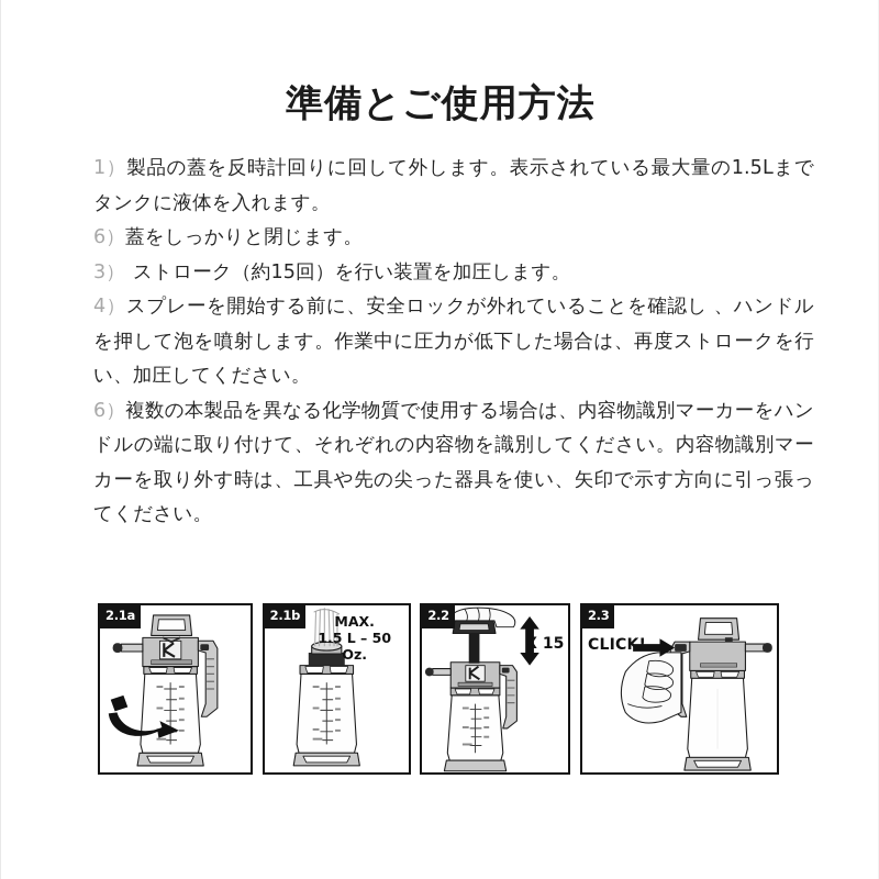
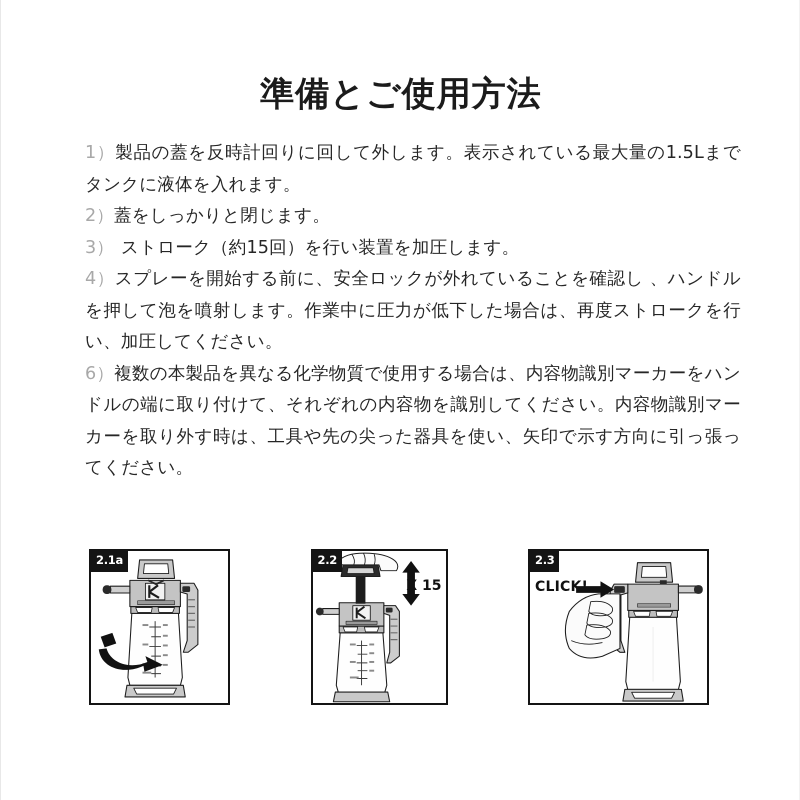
  準備とご使用方法
  1）製品の蓋を反時計回りに回して外します。表示されている最大量の1.5Lまでタンクに液体を入れます。
- 6）蓋をしっかりと閉じます。
+ 2）蓋をしっかりと閉じます。
  3） ストローク（約15回）を行い装置を加圧します。
  4）スプレーを開始する前に、安全ロックが外れていることを確認し 、ハンドルを押して泡を噴射します。作業中に圧力が低下した場合は、再度ストロークを行い、加圧してください。
  6）複数の本製品を異なる化学物質で使用する場合は、内容物識別マーカーをハンドルの端に取り付けて、それぞれの内容物を識別してください。内容物識別マーカーを取り外す時は、工具や先の尖った器具を使い、矢印で示す方向に引っ張ってください。
  2.1a
- 2.1b
- MAX.
- 1.5 L – 50 Oz.
  2.2
  X 15
  2.3
  CLICK!
